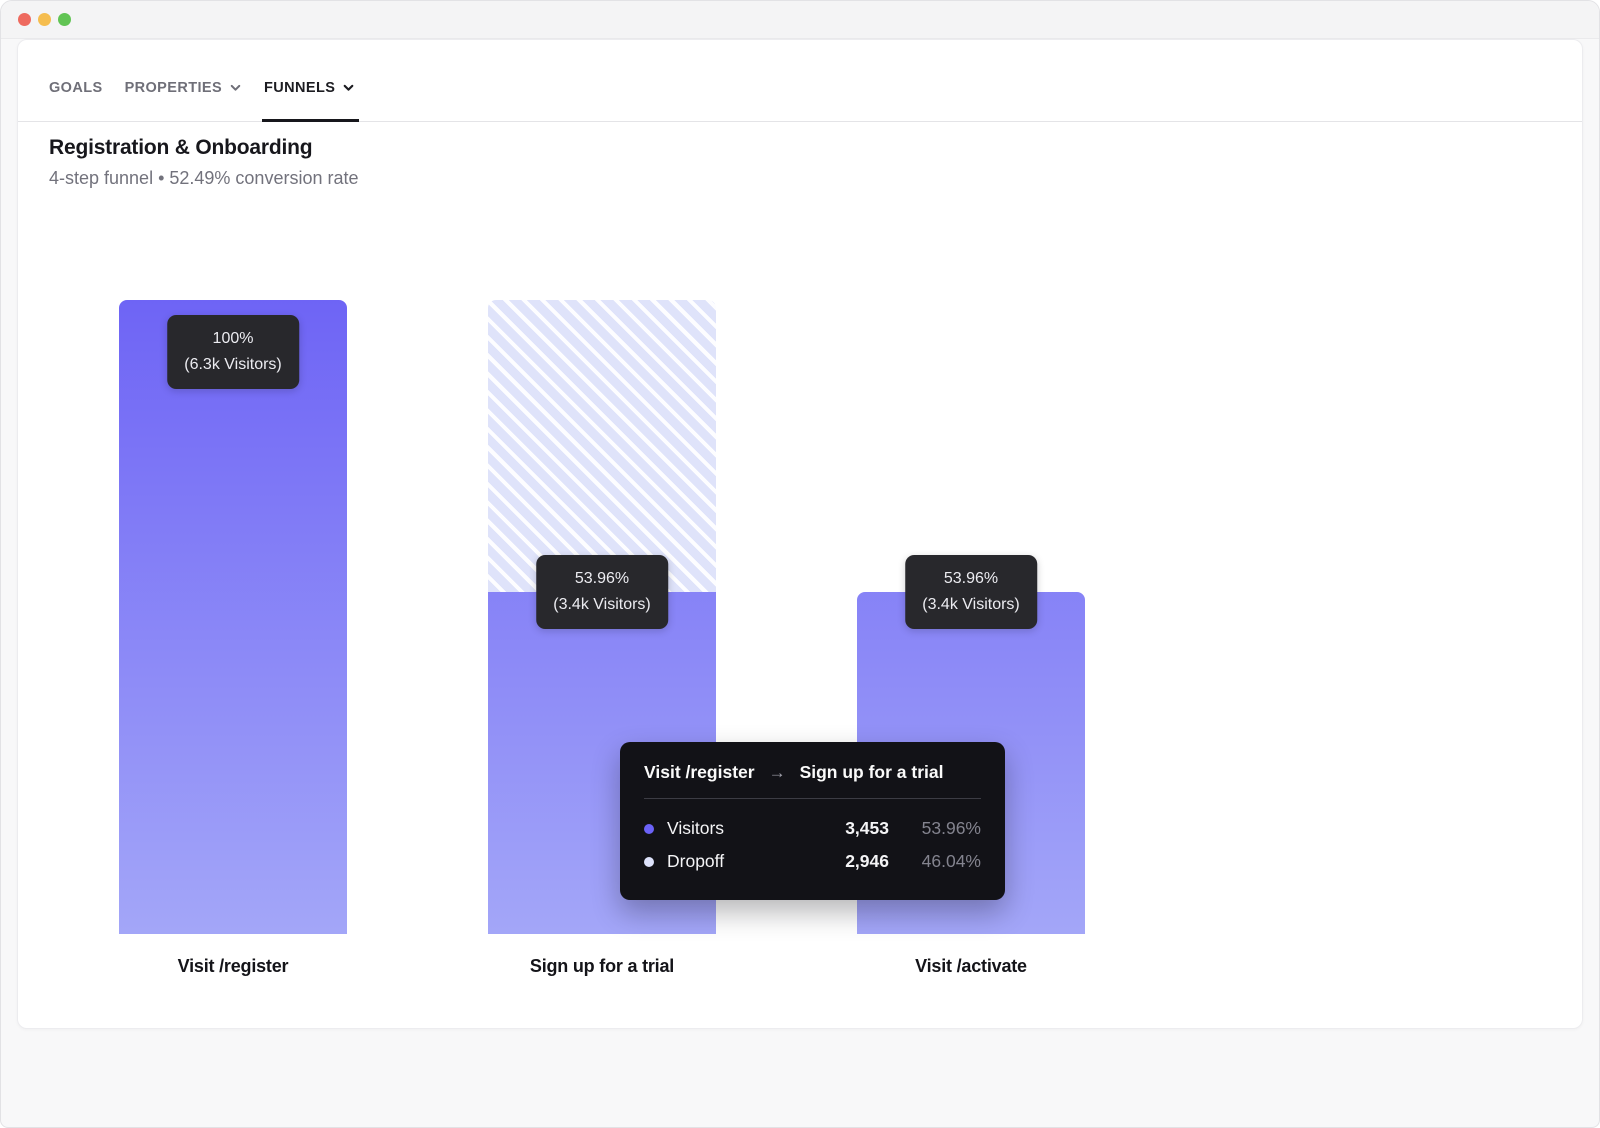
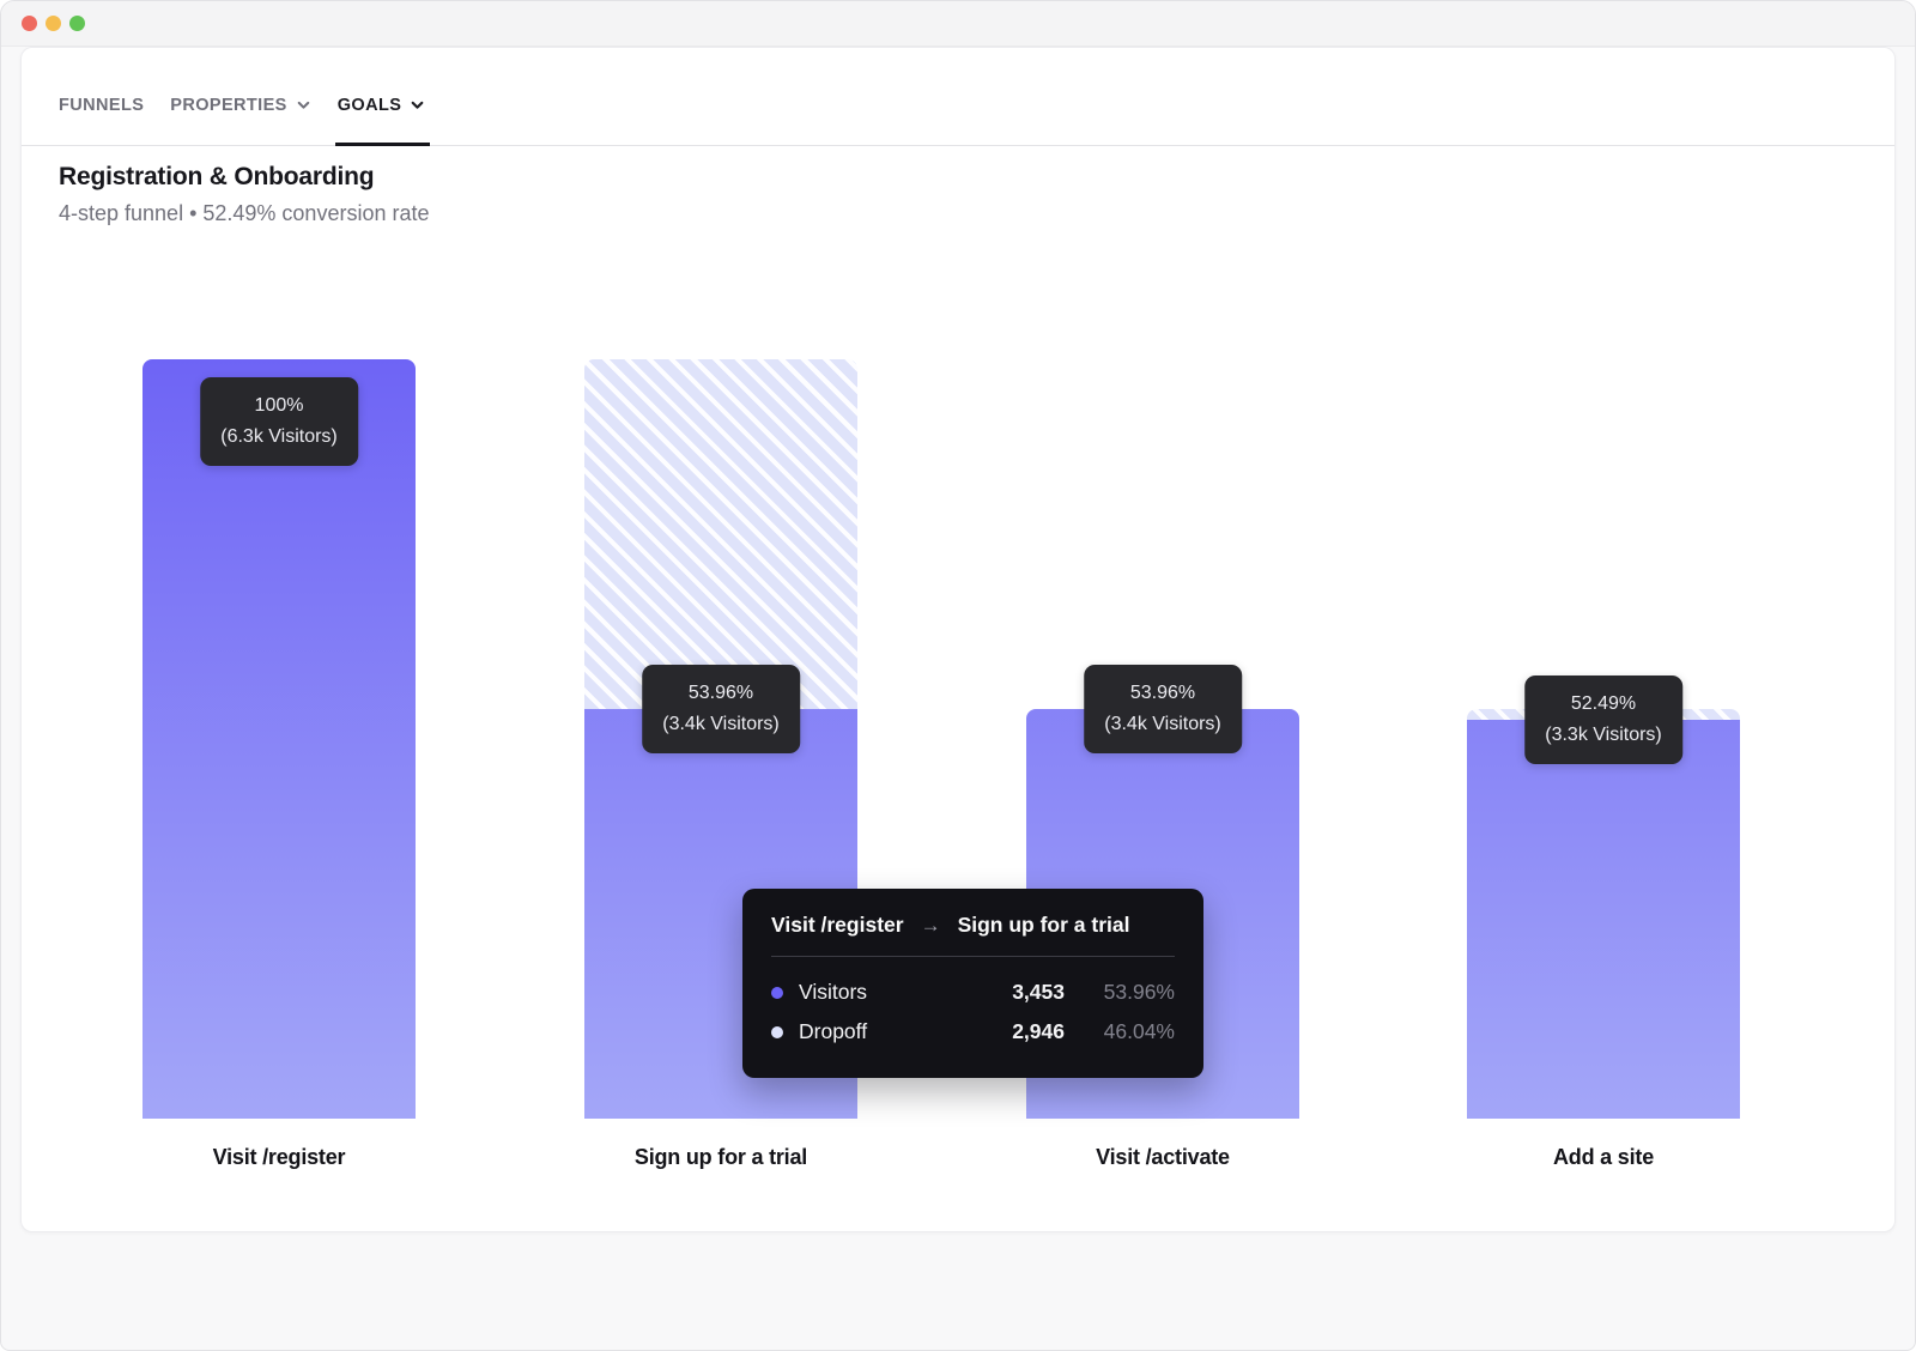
- GOALS
+ FUNNELS
  PROPERTIES
- FUNNELS
+ GOALS
  Registration & Onboarding
  4-step funnel • 52.49% conversion rate
  100%
  (6.3k Visitors)
  Visit /register
  53.96%
  (3.4k Visitors)
  Sign up for a trial
  53.96%
  (3.4k Visitors)
  Visit /activate
+ 52.49%
+ (3.3k Visitors)
+ Add a site
  Visit /register
  →
  Sign up for a trial
  Visitors
  3,453
  53.96%
  Dropoff
  2,946
  46.04%
